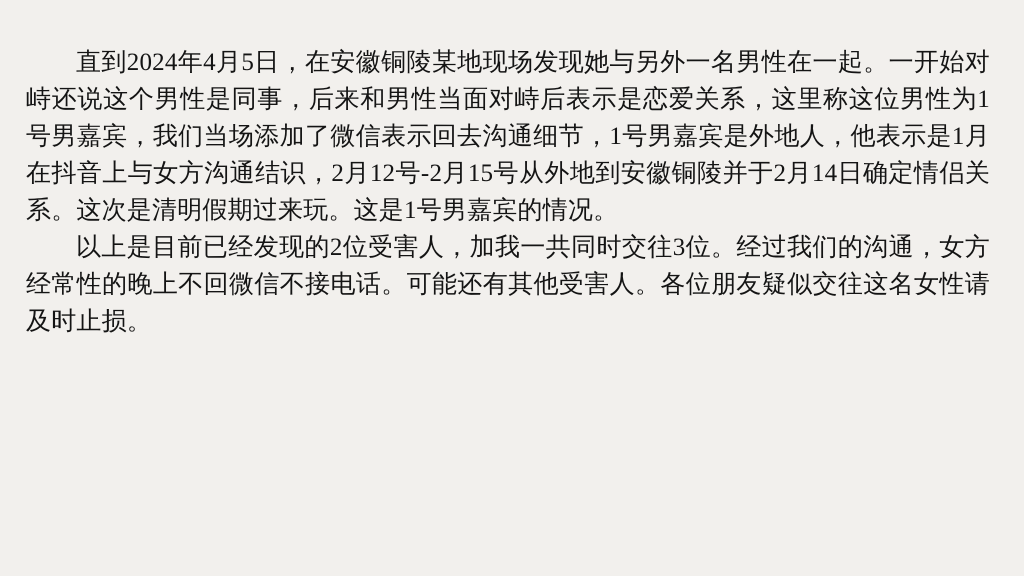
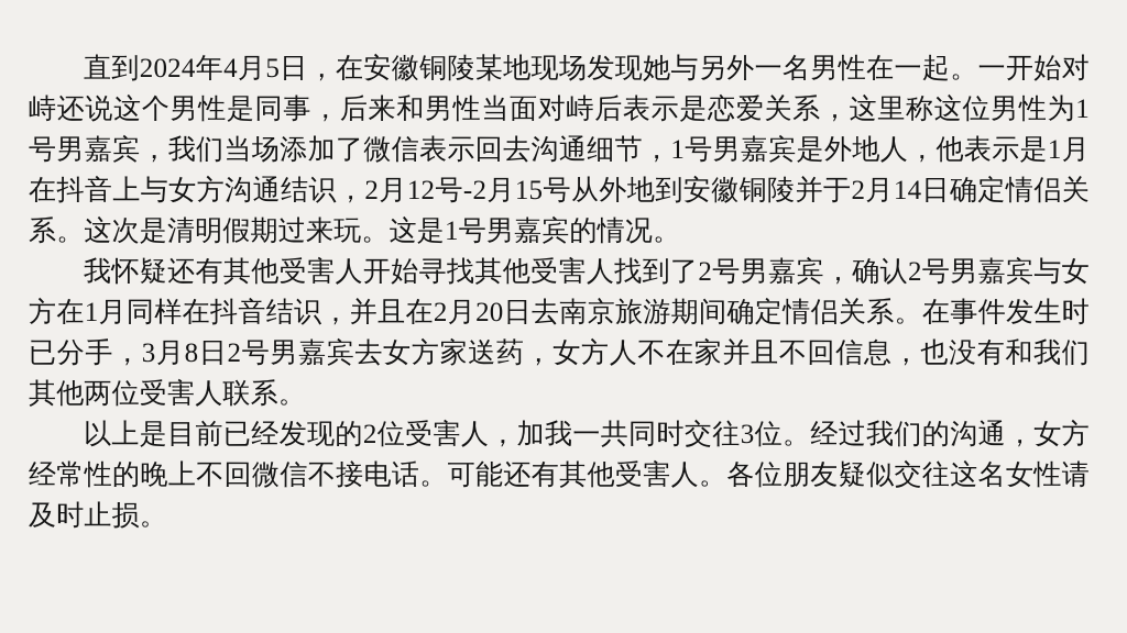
  直到2024年4月5日，在安徽铜陵某地现场发现她与另外一名男性在一起。一开始对峙还说这个男性是同事，后来和男性当面对峙后表示是恋爱关系，这里称这位男性为1号男嘉宾，我们当场添加了微信表示回去沟通细节，1号男嘉宾是外地人，他表示是1月在抖音上与女方沟通结识，2月12号-2月15号从外地到安徽铜陵并于2月14日确定情侣关系。这次是清明假期过来玩。这是1号男嘉宾的情况。
+ 我怀疑还有其他受害人开始寻找其他受害人找到了2号男嘉宾，确认2号男嘉宾与女方在1月同样在抖音结识，并且在2月20日去南京旅游期间确定情侣关系。在事件发生时已分手，3月8日2号男嘉宾去女方家送药，女方人不在家并且不回信息，也没有和我们其他两位受害人联系。
  以上是目前已经发现的2位受害人，加我一共同时交往3位。经过我们的沟通，女方经常性的晚上不回微信不接电话。可能还有其他受害人。各位朋友疑似交往这名女性请及时止损。
